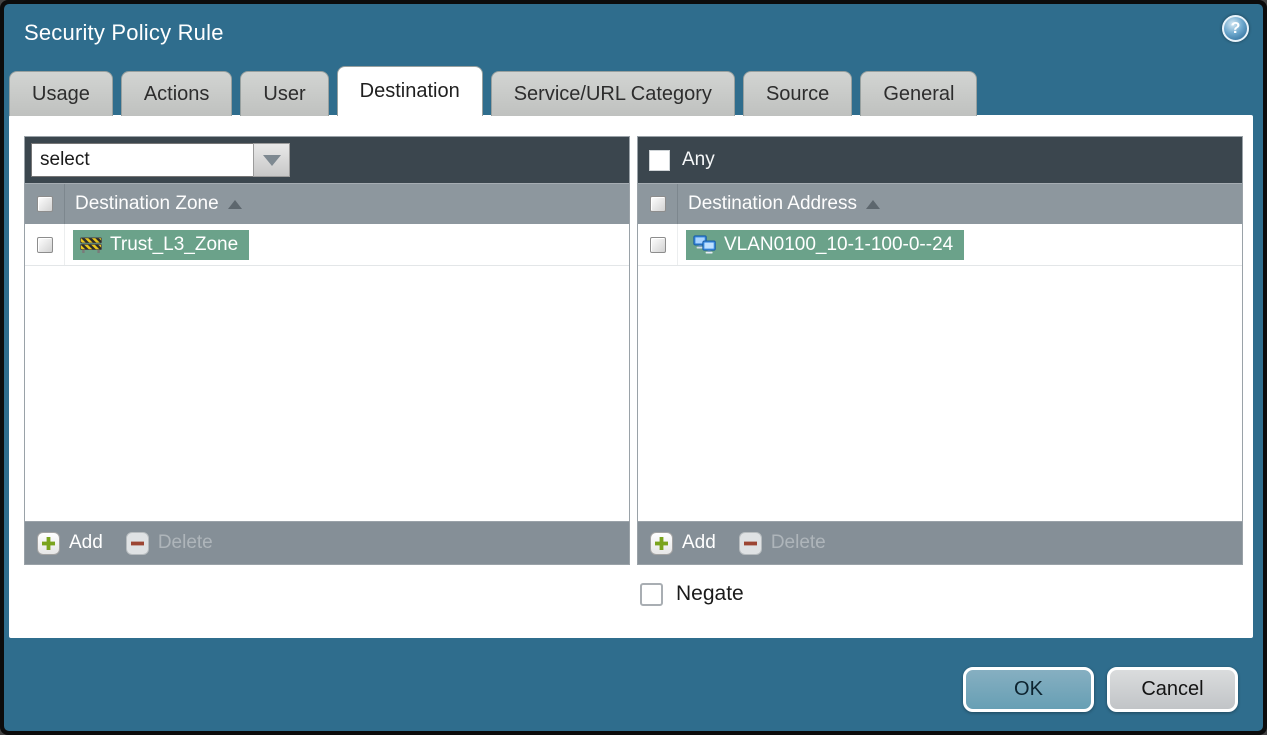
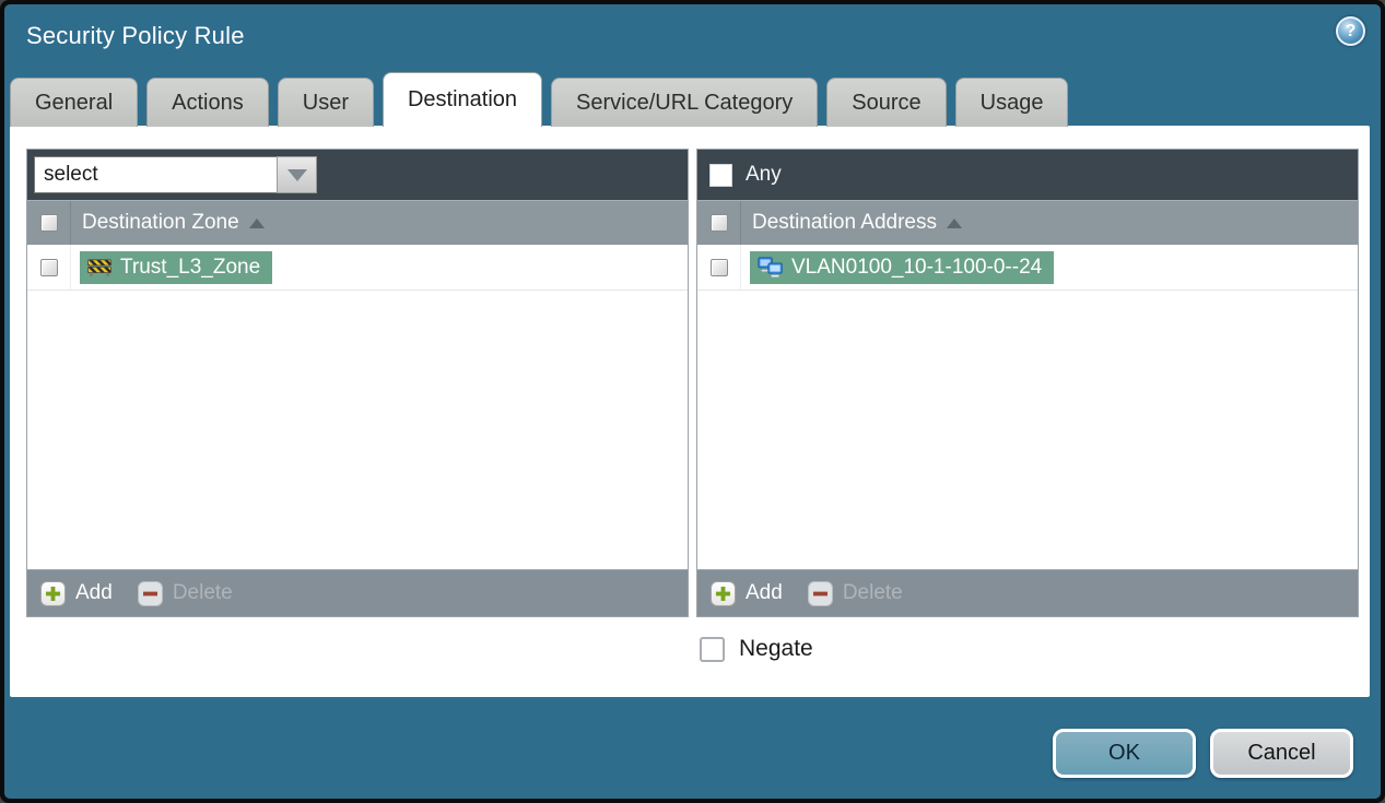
  Security Policy Rule
  ?
- Usage
+ General
  Actions
  User
  Destination
  Service/URL Category
  Source
- General
+ Usage
  select
  Destination Zone
  Trust_L3_Zone
  Add
  Delete
  Any
  Destination Address
  VLAN0100_10-1-100-0--24
  Add
  Delete
  Negate
  OK
  Cancel
